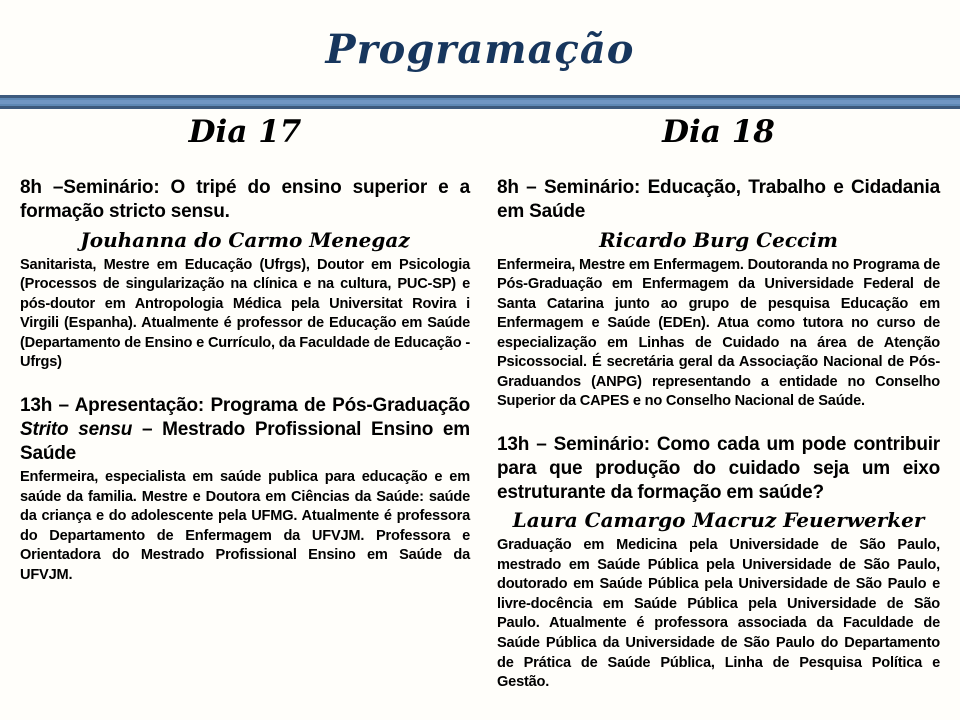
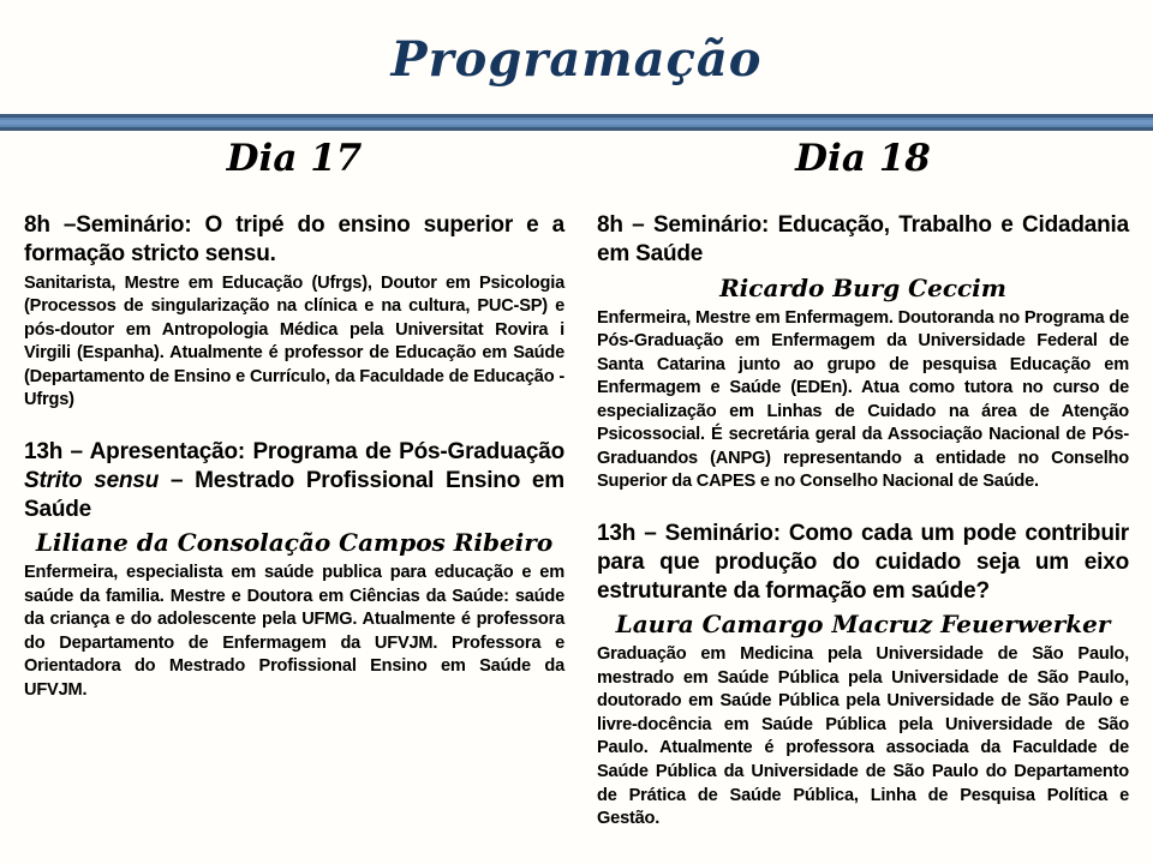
  Programação
  Dia 17
  8h –Seminário: O tripé do ensino superior e a formação stricto sensu.
- Jouhanna do Carmo Menegaz
  Sanitarista, Mestre em Educação (Ufrgs), Doutor em Psicologia (Processos de singularização na clínica e na cultura, PUC-SP) e pós-doutor em Antropologia Médica pela Universitat Rovira i Virgili (Espanha). Atualmente é professor de Educação em Saúde (Departamento de Ensino e Currículo, da Faculdade de Educação - Ufrgs)
  13h – Apresentação: Programa de Pós-Graduação Strito sensu – Mestrado Profissional Ensino em Saúde
+ Liliane da Consolação Campos Ribeiro
  Enfermeira, especialista em saúde publica para educação e em saúde da familia. Mestre e Doutora em Ciências da Saúde: saúde da criança e do adolescente pela UFMG. Atualmente é professora do Departamento de Enfermagem da UFVJM. Professora e Orientadora do Mestrado Profissional Ensino em Saúde da UFVJM.
  Dia 18
  8h – Seminário: Educação, Trabalho e Cidadania em Saúde
  Ricardo Burg Ceccim
  Enfermeira, Mestre em Enfermagem. Doutoranda no Programa de Pós-Graduação em Enfermagem da Universidade Federal de Santa Catarina junto ao grupo de pesquisa Educação em Enfermagem e Saúde (EDEn). Atua como tutora no curso de especialização em Linhas de Cuidado na área de Atenção Psicossocial. É secretária geral da Associação Nacional de Pós-Graduandos (ANPG) representando a entidade no Conselho Superior da CAPES e no Conselho Nacional de Saúde.
  13h – Seminário: Como cada um pode contribuir para que produção do cuidado seja um eixo estruturante da formação em saúde?
  Laura Camargo Macruz Feuerwerker
  Graduação em Medicina pela Universidade de São Paulo, mestrado em Saúde Pública pela Universidade de São Paulo, doutorado em Saúde Pública pela Universidade de São Paulo e livre-docência em Saúde Pública pela Universidade de São Paulo. Atualmente é professora associada da Faculdade de Saúde Pública da Universidade de São Paulo do Departamento de Prática de Saúde Pública, Linha de Pesquisa Política e Gestão.
